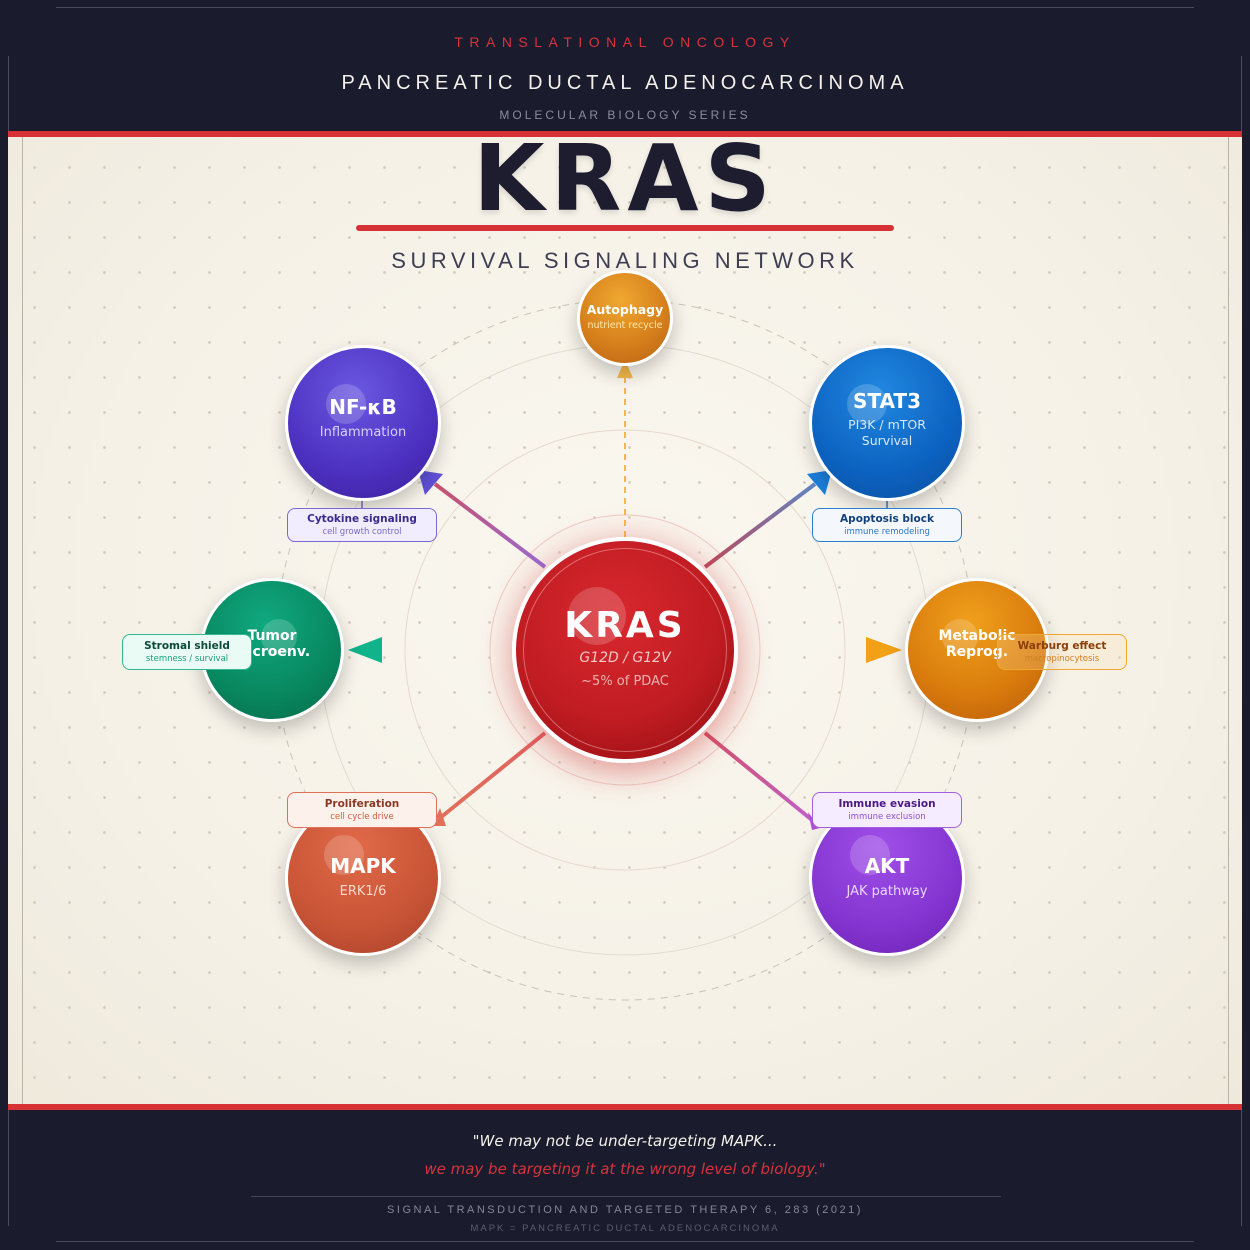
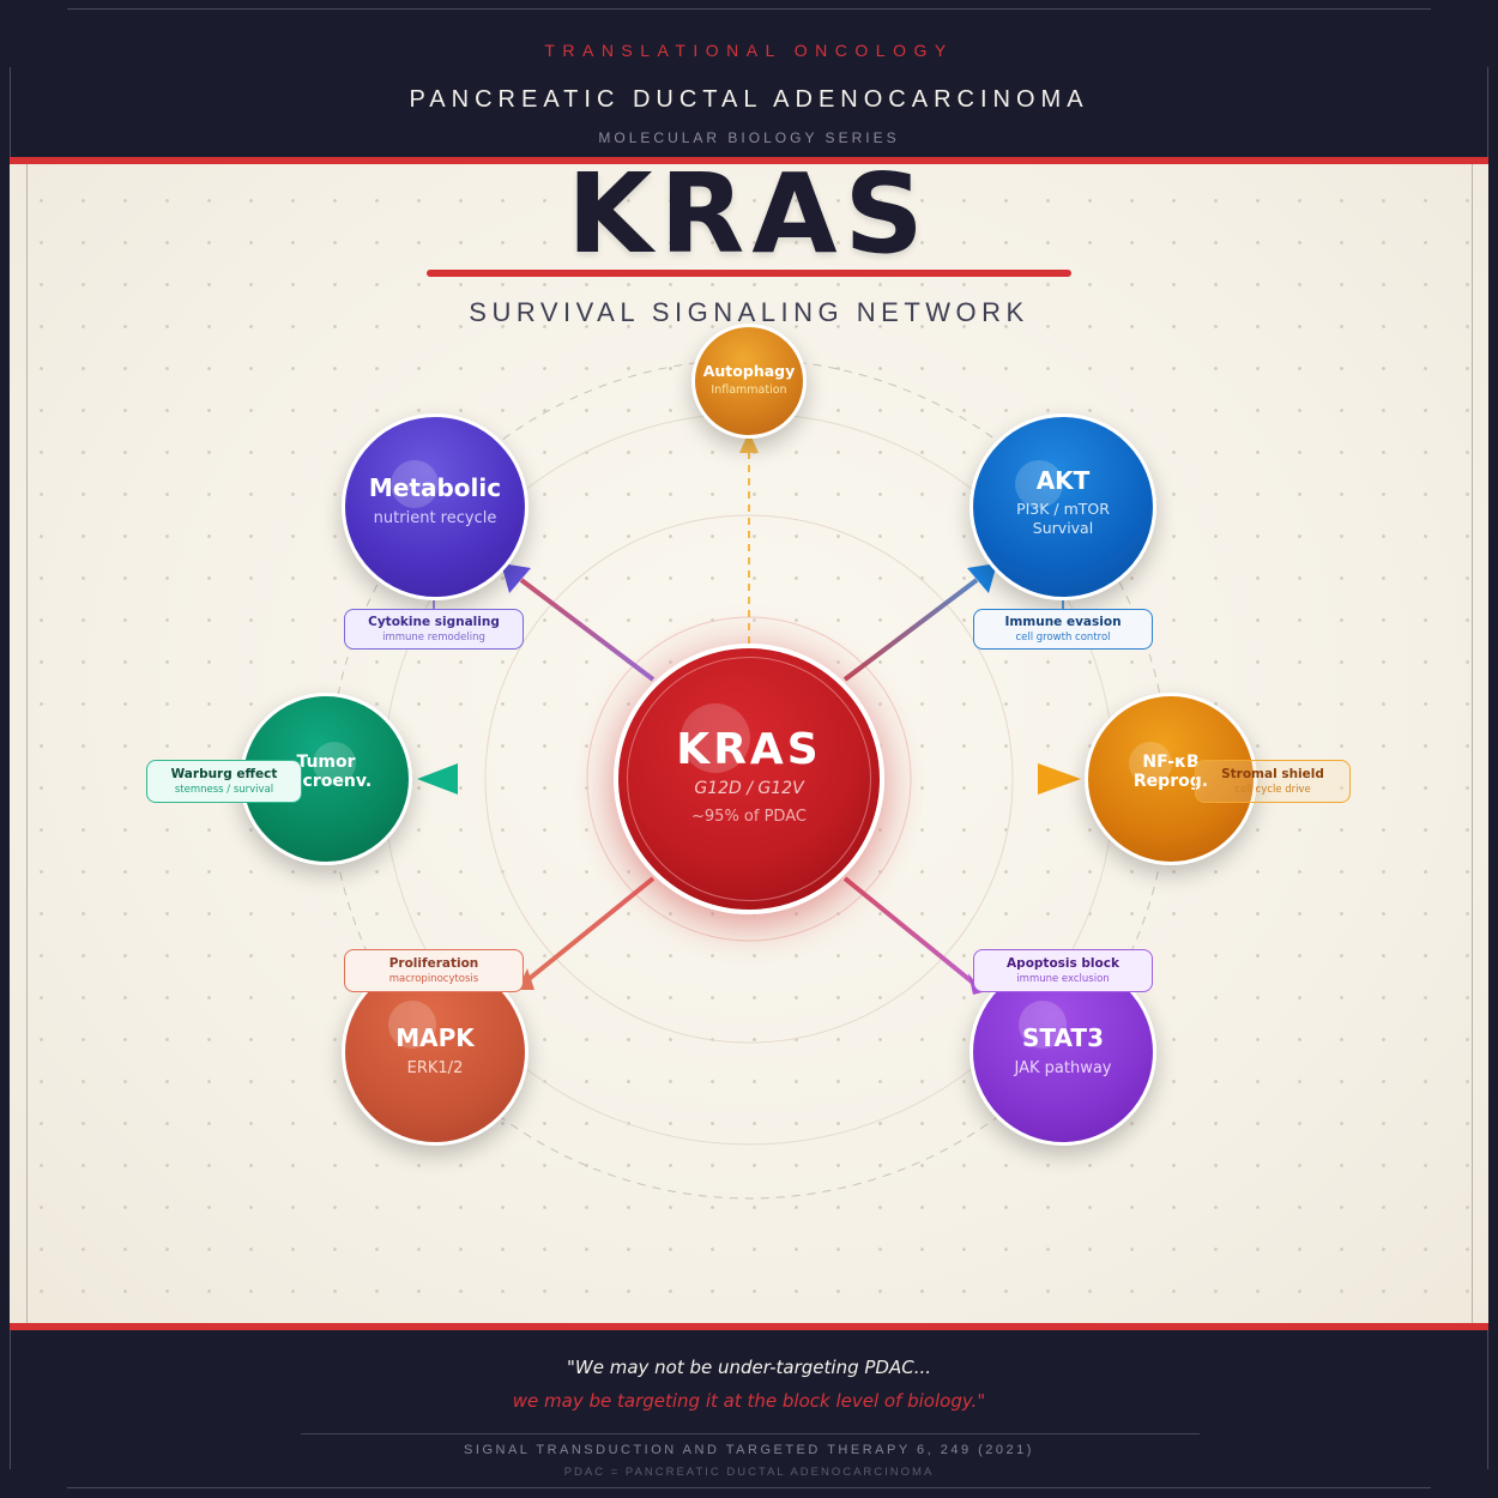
  TRANSLATIONAL ONCOLOGY
  PANCREATIC DUCTAL ADENOCARCINOMA
  MOLECULAR BIOLOGY SERIES
  KRAS
  SURVIVAL SIGNALING NETWORK
  Autophagy
- nutrient recycle
+ Inflammation
- NF-κB
+ Metabolic
- Inflammation
+ nutrient recycle
  Cytokine signaling
- cell growth control
+ immune remodeling
- STAT3
+ AKT
  PI3K / mTOR
  Survival
- Apoptosis block
+ Immune evasion
- immune remodeling
+ cell growth control
  Tumor
  croenv.
- Stromal shield
+ Warburg effect
  stemness / survival
- Metabolic
+ NF-κB
  Reprog.
- Warburg effect
+ Stromal shield
- macropinocytosis
+ cell cycle drive
  MAPK
- ERK1/6
+ ERK1/2
  Proliferation
- cell cycle drive
+ macropinocytosis
- AKT
+ STAT3
  JAK pathway
- Immune evasion
+ Apoptosis block
  immune exclusion
  KRAS
  G12D / G12V
- ~5% of PDAC
+ ~95% of PDAC
- "We may not be under-targeting MAPK...
+ "We may not be under-targeting PDAC...
- we may be targeting it at the wrong level of biology."
+ we may be targeting it at the block level of biology."
- SIGNAL TRANSDUCTION AND TARGETED THERAPY 6, 283 (2021)
+ SIGNAL TRANSDUCTION AND TARGETED THERAPY 6, 249 (2021)
- MAPK = PANCREATIC DUCTAL ADENOCARCINOMA
+ PDAC = PANCREATIC DUCTAL ADENOCARCINOMA
